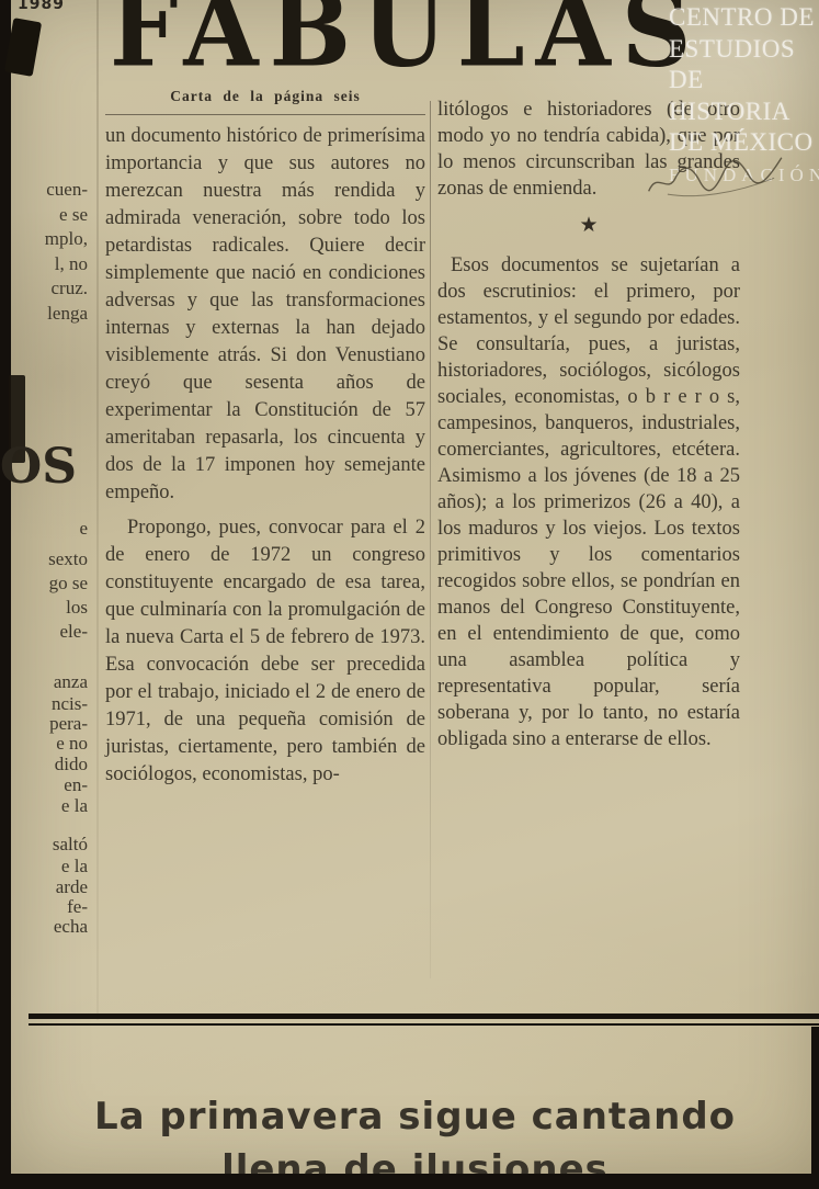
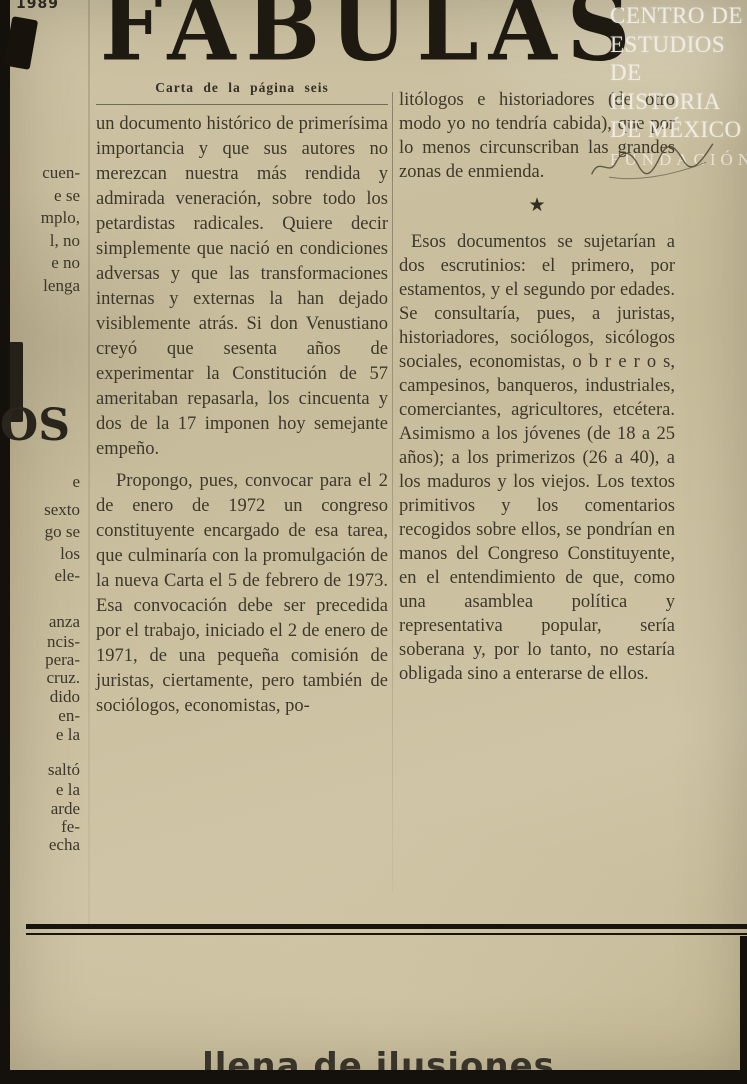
  1989
  FÁBULAS
  CENTRO DE
  ESTUDIOS
  DE HISTORIA
  DE MÉXICO
  FUNDACIÓN
  Carta de la página seis
  cuen-
  e se
  mplo,
  l, no
- cruz.
+ e no
  lenga
  OS
  e
  sexto
  go se
  los
  ele-
  anza
  ncis-
  pera-
- e no
+ cruz.
  dido
  en-
  e la
  saltó
  e la
  arde
  fe-
  echa
  un documento histórico de primerísima importancia y que sus autores no merezcan nuestra más rendida y admirada veneración, sobre todo los petardistas radicales. Quiere decir simplemente que nació en condiciones adversas y que las transformaciones internas y externas la han dejado visiblemente atrás. Si don Venustiano creyó que sesenta años de experimentar la Constitución de 57 ameritaban repasarla, los cincuenta y dos de la 17 imponen hoy semejante empeño.
  Propongo, pues, convocar para el 2 de enero de 1972 un congreso constituyente encargado de esa tarea, que culminaría con la promulgación de la nueva Carta el 5 de febrero de 1973. Esa convocación debe ser precedida por el trabajo, iniciado el 2 de enero de 1971, de una pequeña comisión de juristas, ciertamente, pero también de sociólogos, economistas, po-
  litólogos e historiadores (de otro modo yo no tendría cabida), que por lo menos circunscriban las grandes zonas de enmienda.
  ★
  Esos documentos se sujetarían a dos escrutinios: el primero, por estamentos, y el segundo por edades. Se consultaría, pues, a juristas, historiadores, sociólogos, sicólogos sociales, economistas, o b r e r o s, campesinos, banqueros, industriales, comerciantes, agricultores, etcétera. Asimismo a los jóvenes (de 18 a 25 años); a los primerizos (26 a 40), a los maduros y los viejos. Los textos primitivos y los comentarios recogidos sobre ellos, se pondrían en manos del Congreso Constituyente, en el entendimiento de que, como una asamblea política y representativa popular, sería soberana y, por lo tanto, no estaría obligada sino a enterarse de ellos.
- La primavera sigue cantando
  llena de ilusiones
